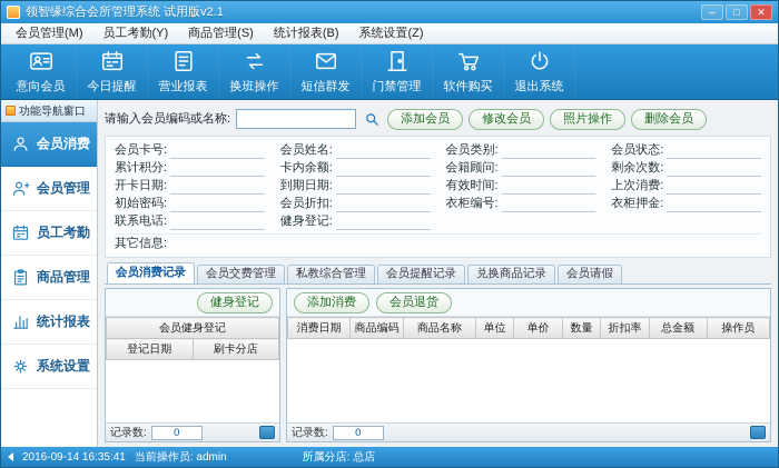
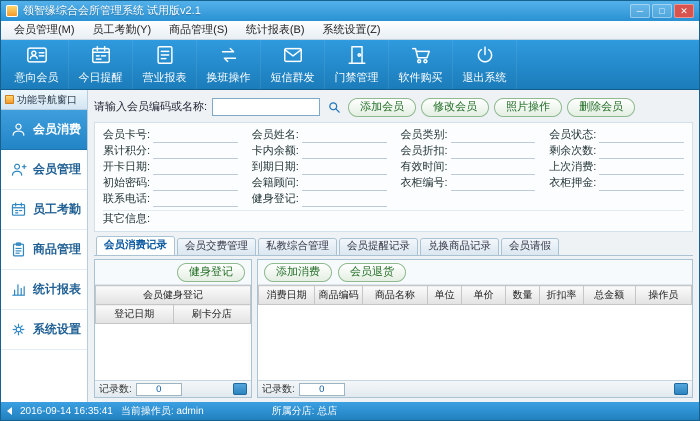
  领智缘综合会所管理系统 试用版v2.1
  ─
  □
  ✕
  会员管理(M)
  员工考勤(Y)
  商品管理(S)
  统计报表(B)
  系统设置(Z)
  意向会员
  今日提醒
  营业报表
  换班操作
  短信群发
  门禁管理
  软件购买
  退出系统
  功能导航窗口
  会员消费
  会员管理
  员工考勤
  商品管理
  统计报表
  系统设置
  请输入会员编码或名称:
  添加会员
  修改会员
  照片操作
  删除会员
  会员卡号:
  会员姓名:
  会员类别:
  会员状态:
  累计积分:
  卡内余额:
- 会籍顾问:
+ 会员折扣:
  剩余次数:
  开卡日期:
  到期日期:
  有效时间:
  上次消费:
  初始密码:
- 会员折扣:
+ 会籍顾问:
  衣柜编号:
  衣柜押金:
  联系电话:
  健身登记:
  其它信息:
  会员消费记录
  会员交费管理
  私教综合管理
  会员提醒记录
  兑换商品记录
  会员请假
  健身登记
  会员健身登记
  登记日期	刷卡分店
  记录数:
  0
  添加消费
  会员退货
  消费日期	商品编码	商品名称	单位	单价	数量	折扣率	总金额	操作员
  记录数:
  0
  2016-09-14 16:35:41
  当前操作员: admin
  所属分店: 总店
